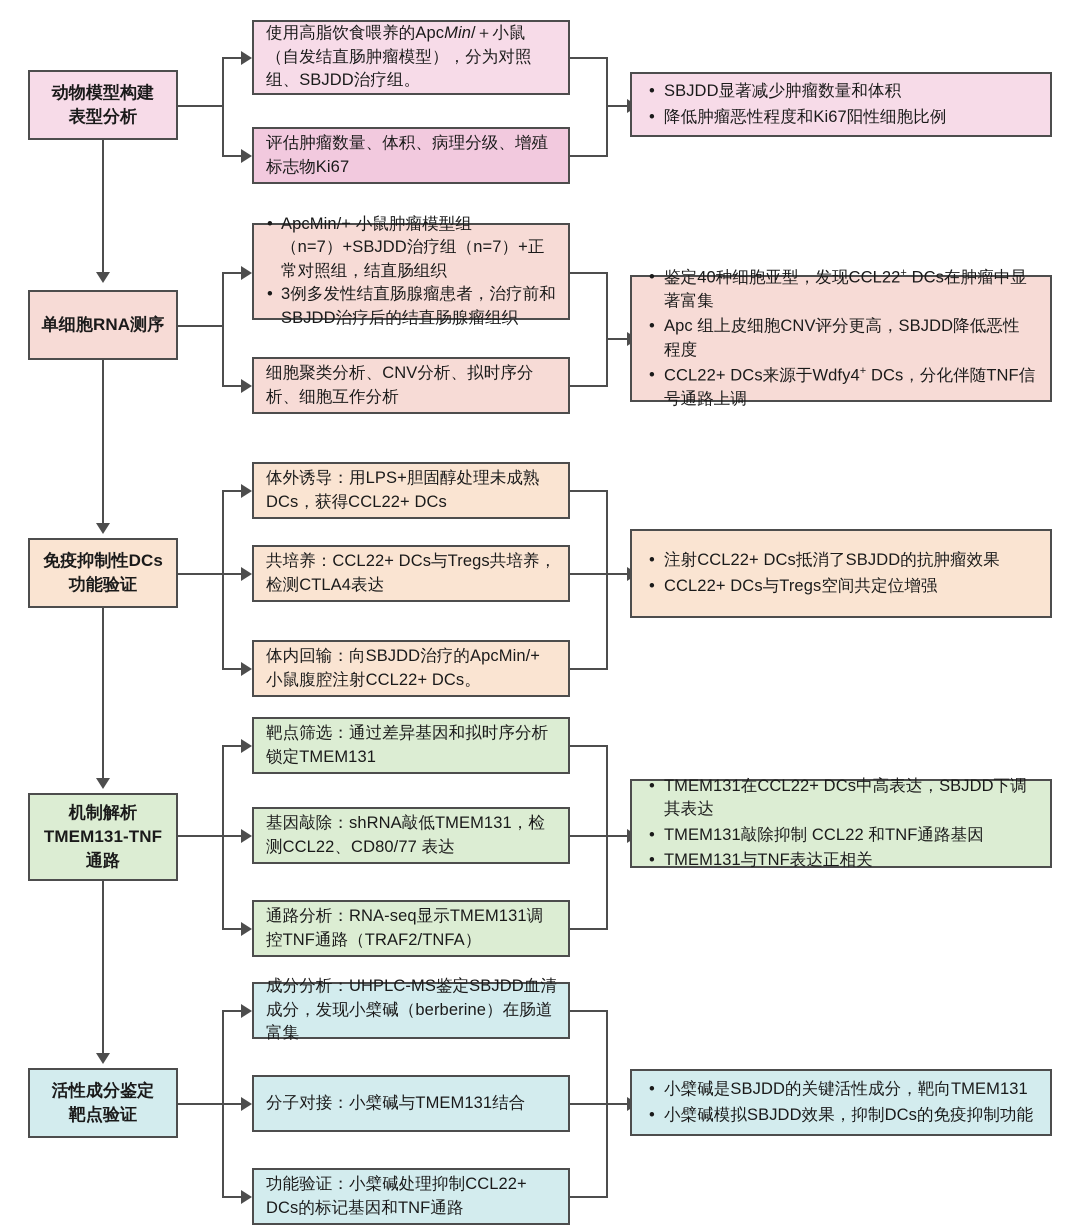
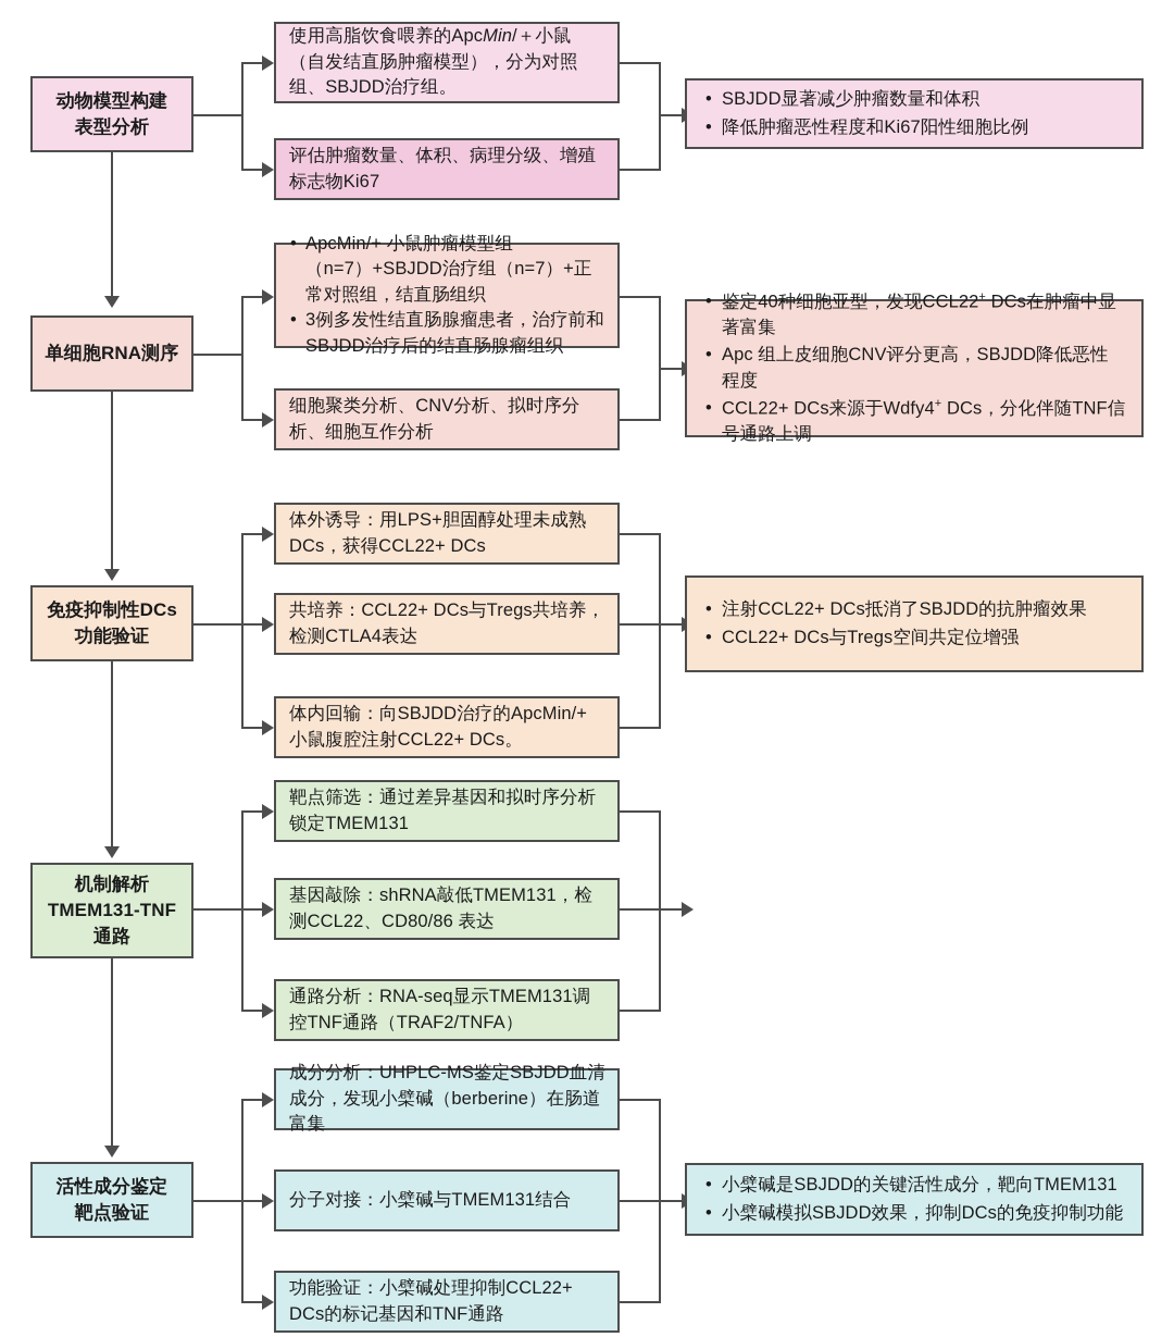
  动物模型构建
  表型分析
  使用高脂饮食喂养的ApcMin/＋小鼠（自发结直肠肿瘤模型），分为对照组、SBJDD治疗组。
  评估肿瘤数量、体积、病理分级、增殖标志物Ki67
  SBJDD显著减少肿瘤数量和体积
  降低肿瘤恶性程度和Ki67阳性细胞比例
  单细胞RNA测序
  ApcMin/+ 小鼠肿瘤模型组（n=7）+SBJDD治疗组（n=7）+正常对照组，结直肠组织
  3例多发性结直肠腺瘤患者，治疗前和SBJDD治疗后的结直肠腺瘤组织
  细胞聚类分析、CNV分析、拟时序分析、细胞互作分析
  鉴定40种细胞亚型，发现CCL22+ DCs在肿瘤中显著富集
  Apc 组上皮细胞CNV评分更高，SBJDD降低恶性程度
  CCL22+ DCs来源于Wdfy4+ DCs，分化伴随TNF信号通路上调
  免疫抑制性DCs
  功能验证
  体外诱导：用LPS+胆固醇处理未成熟DCs，获得CCL22+ DCs
  共培养：CCL22+ DCs与Tregs共培养，检测CTLA4表达
  体内回输：向SBJDD治疗的ApcMin/+ 小鼠腹腔注射CCL22+ DCs。
  注射CCL22+ DCs抵消了SBJDD的抗肿瘤效果
  CCL22+ DCs与Tregs空间共定位增强
  机制解析
  TMEM131-TNF
  通路
  靶点筛选：通过差异基因和拟时序分析锁定TMEM131
- 基因敲除：shRNA敲低TMEM131，检测CCL22、CD80/77 表达
+ 基因敲除：shRNA敲低TMEM131，检测CCL22、CD80/86 表达
  通路分析：RNA-seq显示TMEM131调控TNF通路（TRAF2/TNFA）
- TMEM131在CCL22+ DCs中高表达，SBJDD下调其表达
- TMEM131敲除抑制 CCL22 和TNF通路基因
- TMEM131与TNF表达正相关
  活性成分鉴定
  靶点验证
  成分分析：UHPLC-MS鉴定SBJDD血清成分，发现小檗碱（berberine）在肠道富集
  分子对接：小檗碱与TMEM131结合
  功能验证：小檗碱处理抑制CCL22+ DCs的标记基因和TNF通路
  小檗碱是SBJDD的关键活性成分，靶向TMEM131
  小檗碱模拟SBJDD效果，抑制DCs的免疫抑制功能
